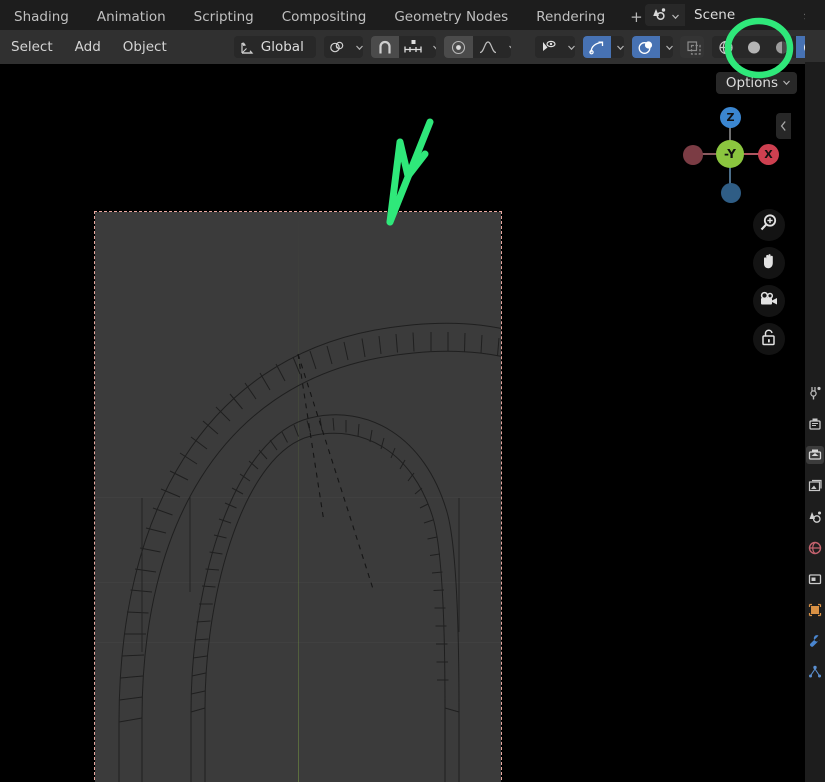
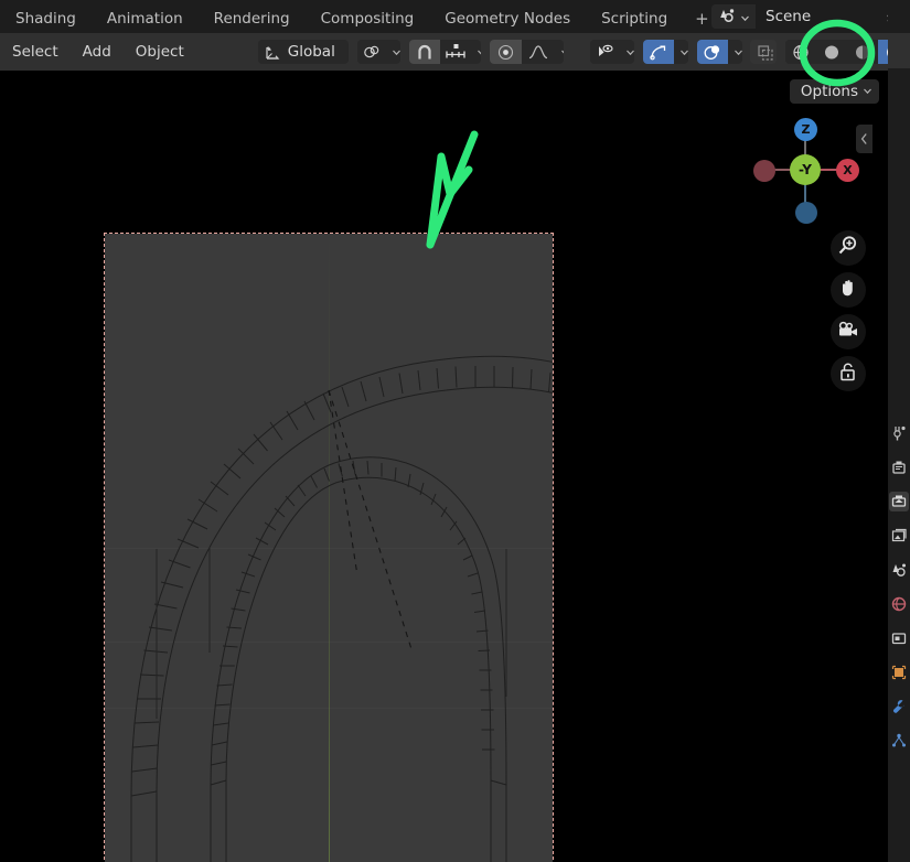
  Shading
  Animation
- Scripting
+ Rendering
  Compositing
  Geometry Nodes
- Rendering
+ Scripting
  +
  Scene
  Select
  Add
  Object
  Global
  Options
  Z
  X
  -Y
